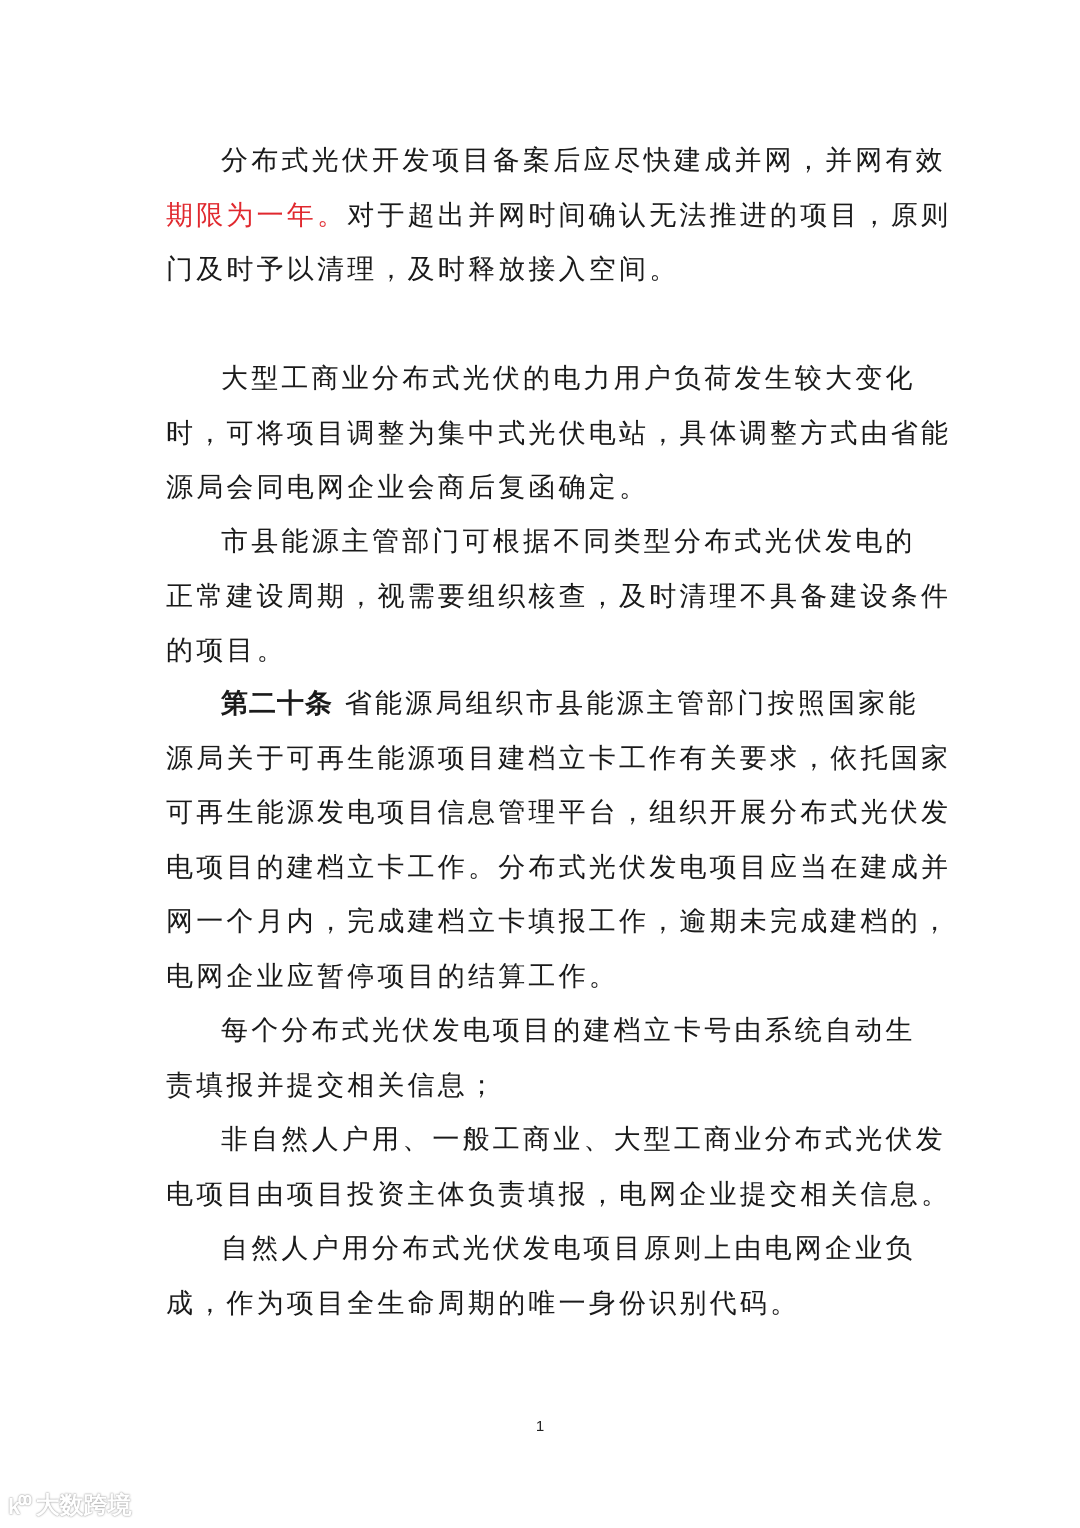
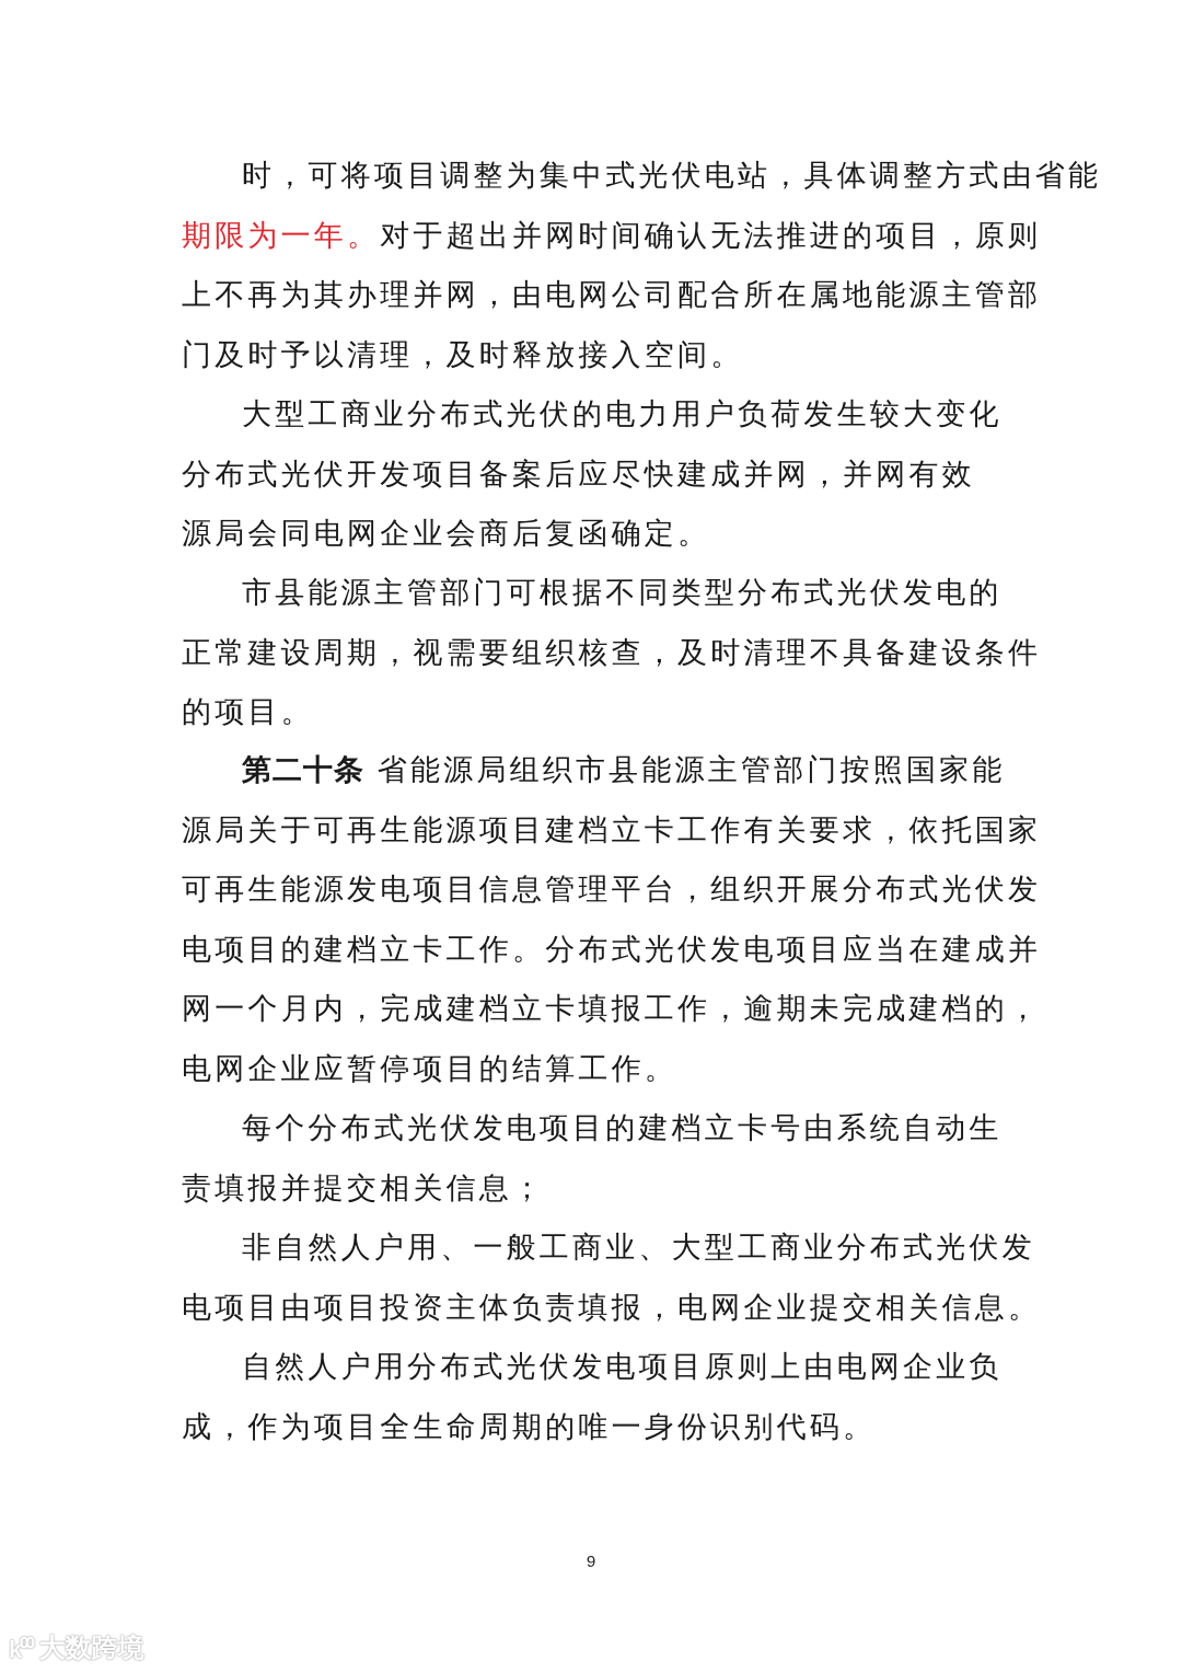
- 分布式光伏开发项目备案后应尽快建成并网，并网有效
+ 时，可将项目调整为集中式光伏电站，具体调整方式由省能
  期限为一年。对于超出并网时间确认无法推进的项目，原则
+ 上不再为其办理并网，由电网公司配合所在属地能源主管部
  门及时予以清理，及时释放接入空间。
  大型工商业分布式光伏的电力用户负荷发生较大变化
- 时，可将项目调整为集中式光伏电站，具体调整方式由省能
+ 分布式光伏开发项目备案后应尽快建成并网，并网有效
  源局会同电网企业会商后复函确定。
  市县能源主管部门可根据不同类型分布式光伏发电的
  正常建设周期，视需要组织核查，及时清理不具备建设条件
  的项目。
  第二十条 省能源局组织市县能源主管部门按照国家能
  源局关于可再生能源项目建档立卡工作有关要求，依托国家
  可再生能源发电项目信息管理平台，组织开展分布式光伏发
  电项目的建档立卡工作。分布式光伏发电项目应当在建成并
  网一个月内，完成建档立卡填报工作，逾期未完成建档的，
  电网企业应暂停项目的结算工作。
  每个分布式光伏发电项目的建档立卡号由系统自动生
  责填报并提交相关信息；
  非自然人户用、一般工商业、大型工商业分布式光伏发
  电项目由项目投资主体负责填报，电网企业提交相关信息。
  自然人户用分布式光伏发电项目原则上由电网企业负
  成，作为项目全生命周期的唯一身份识别代码。
- 1
+ 9
  k⁰⁰
  大数跨境
